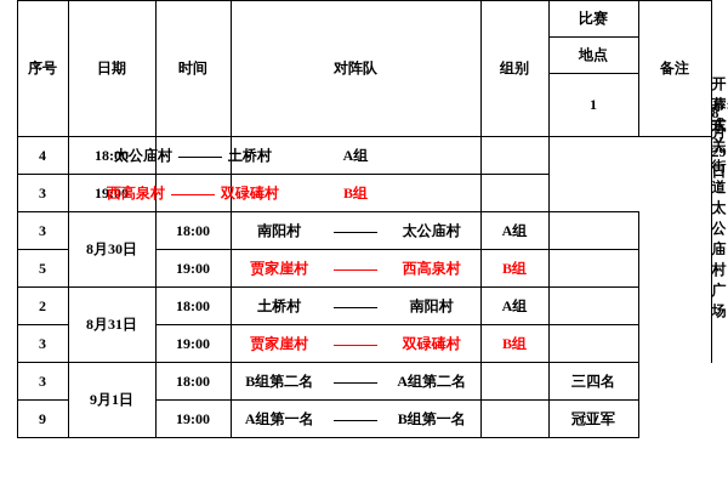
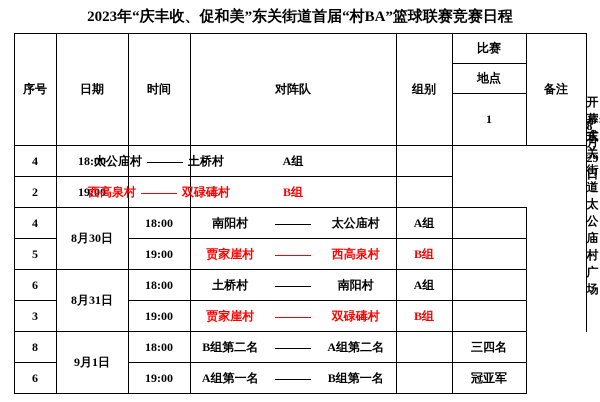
+ 2023年“庆丰收、促和美”东关街道首届“村BA”篮球联赛竞赛日程
  序号	日期	时间	对阵队	组别	比赛 地点	备注
  4	18:00	太公庙村 土桥村	A组
- 3	19:00	西高泉村 双碌碡村	B组
+ 2	19:00	西高泉村 双碌碡村	B组
- 3	8月30日	18:00	南阳村 太公庙村	A组
+ 4	8月30日	18:00	南阳村 太公庙村	A组
  5	19:00	贾家崖村 西高泉村	B组
- 2	8月31日	18:00	土桥村 南阳村	A组
+ 6	8月31日	18:00	土桥村 南阳村	A组
  3	19:00	贾家崖村 双碌碡村	B组
- 3	9月1日	18:00	B组第二名 A组第二名		三四名
+ 8	9月1日	18:00	B组第二名 A组第二名		三四名
- 9	19:00	A组第一名 B组第一名		冠亚军
+ 6	19:00	A组第一名 B组第一名		冠亚军
